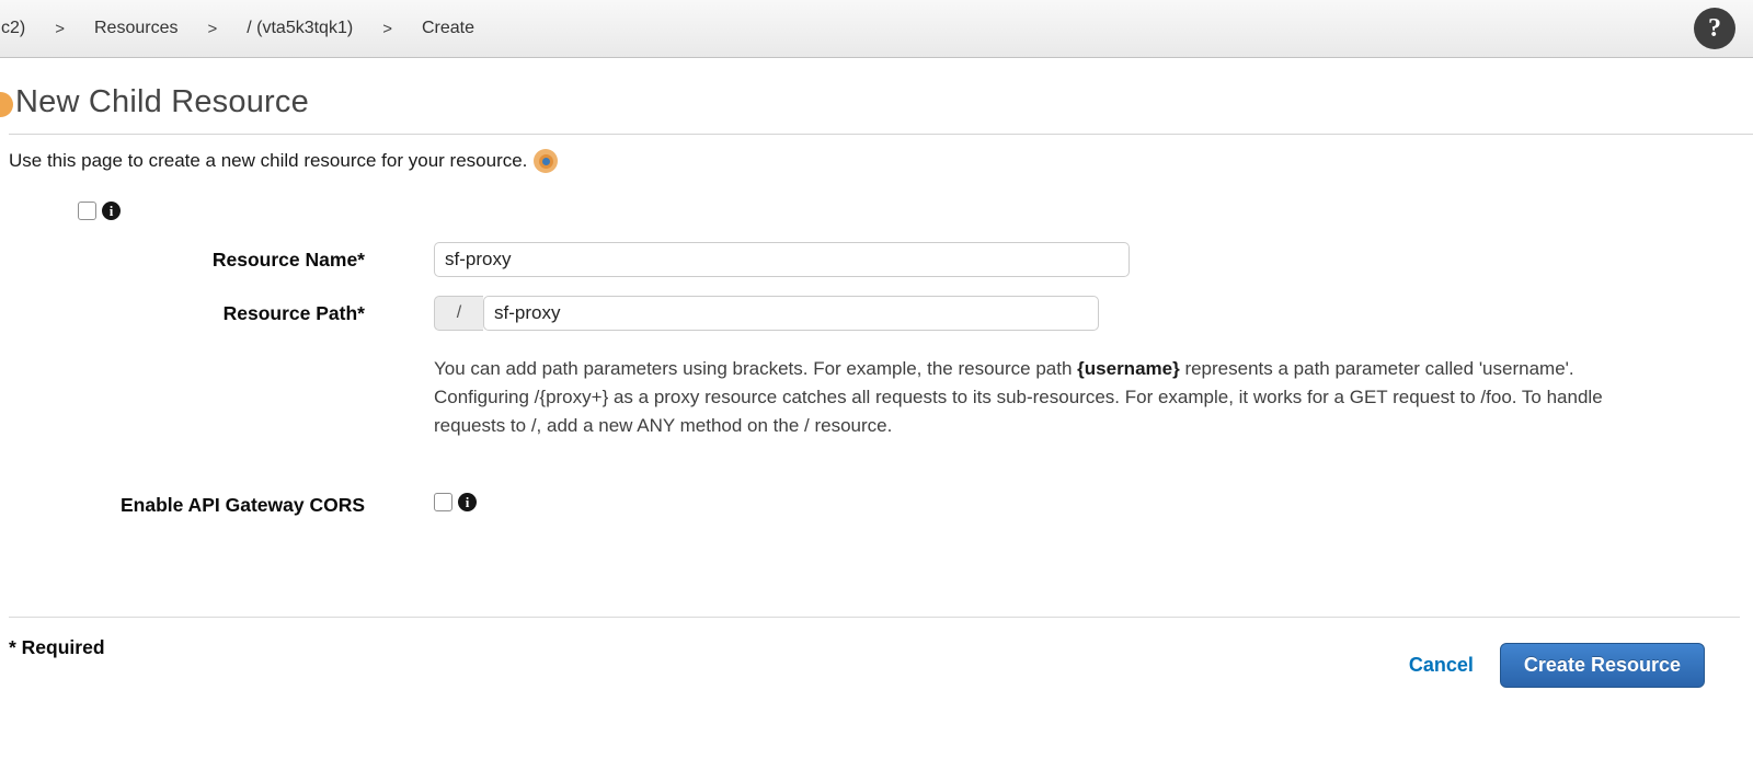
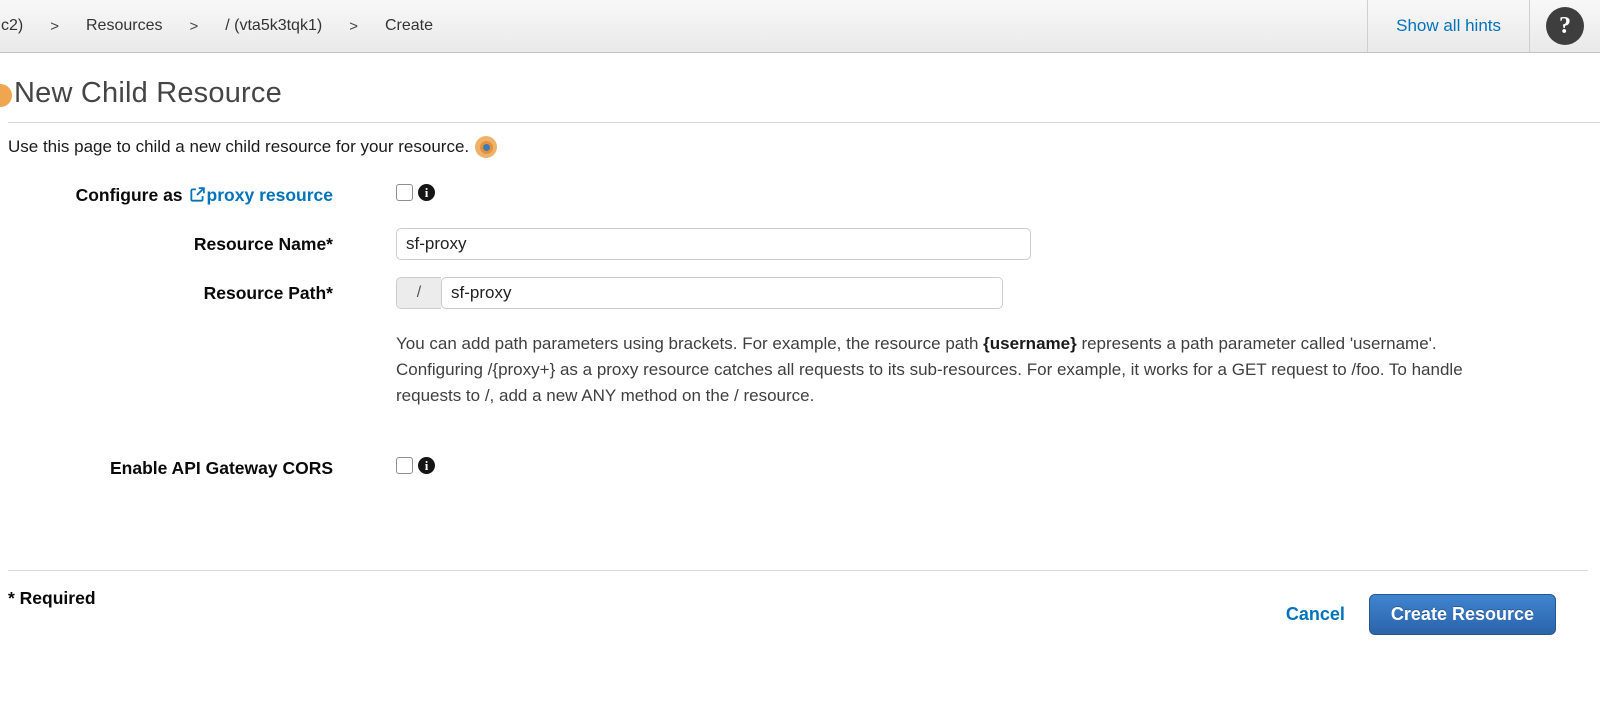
  c2)
  >
  Resources
  >
  / (vta5k3tqk1)
  >
  Create
+ Show all hints
  ?
  New Child Resource
- Use this page to create a new child resource for your resource.
+ Use this page to child a new child resource for your resource.
+ Configure as proxy resource
  i
  Resource Name*
  sf-proxy
  Resource Path*
  /
  sf-proxy
  You can add path parameters using brackets. For example, the resource path {username} represents a path parameter called 'username'. Configuring /{proxy+} as a proxy resource catches all requests to its sub-resources. For example, it works for a GET request to /foo. To handle requests to /, add a new ANY method on the / resource.
  Enable API Gateway CORS
  i
  * Required
  Cancel
  Create Resource
